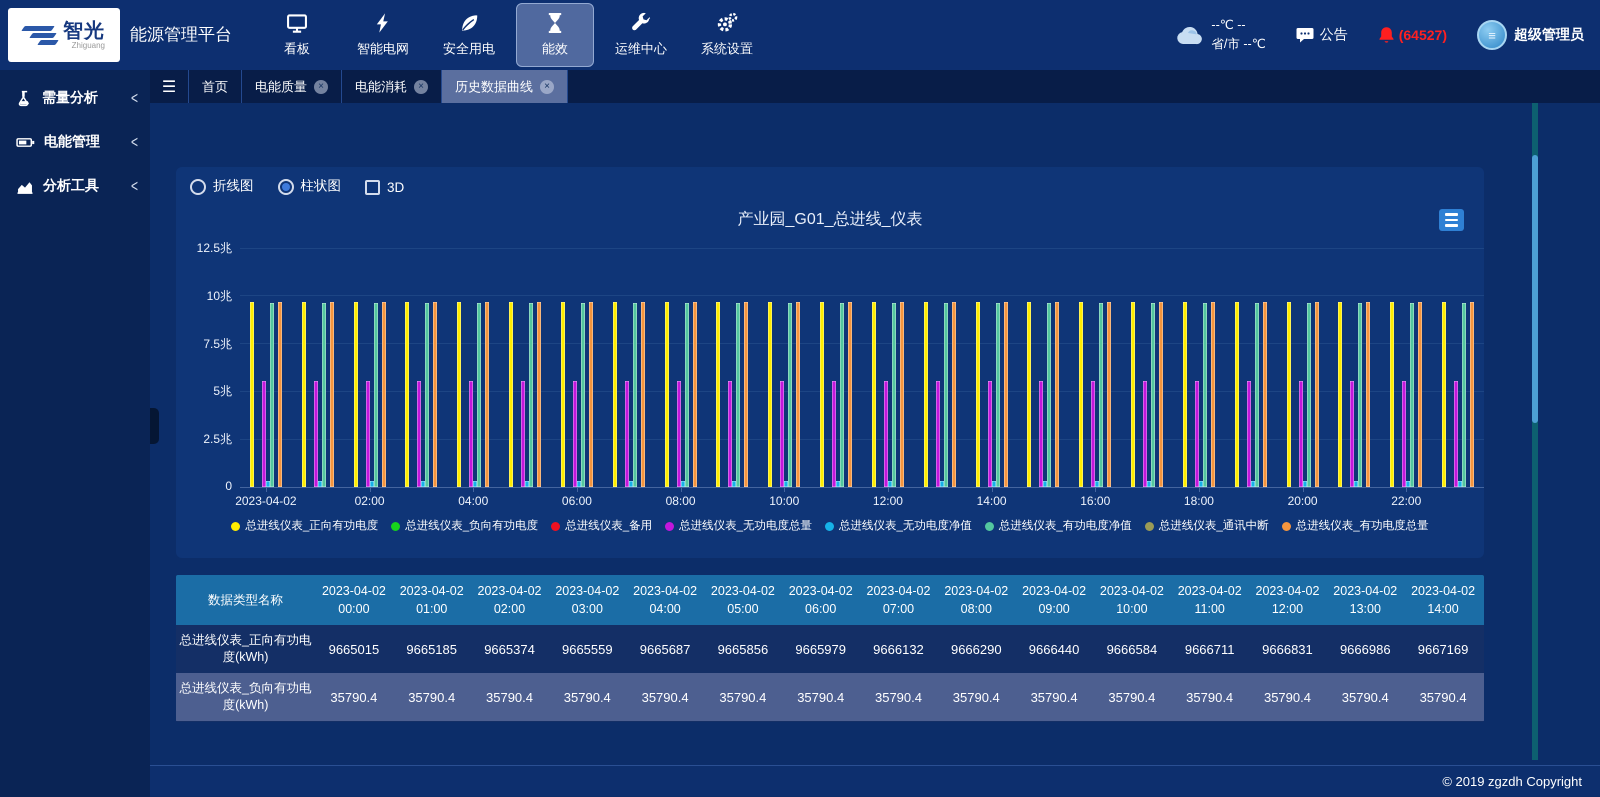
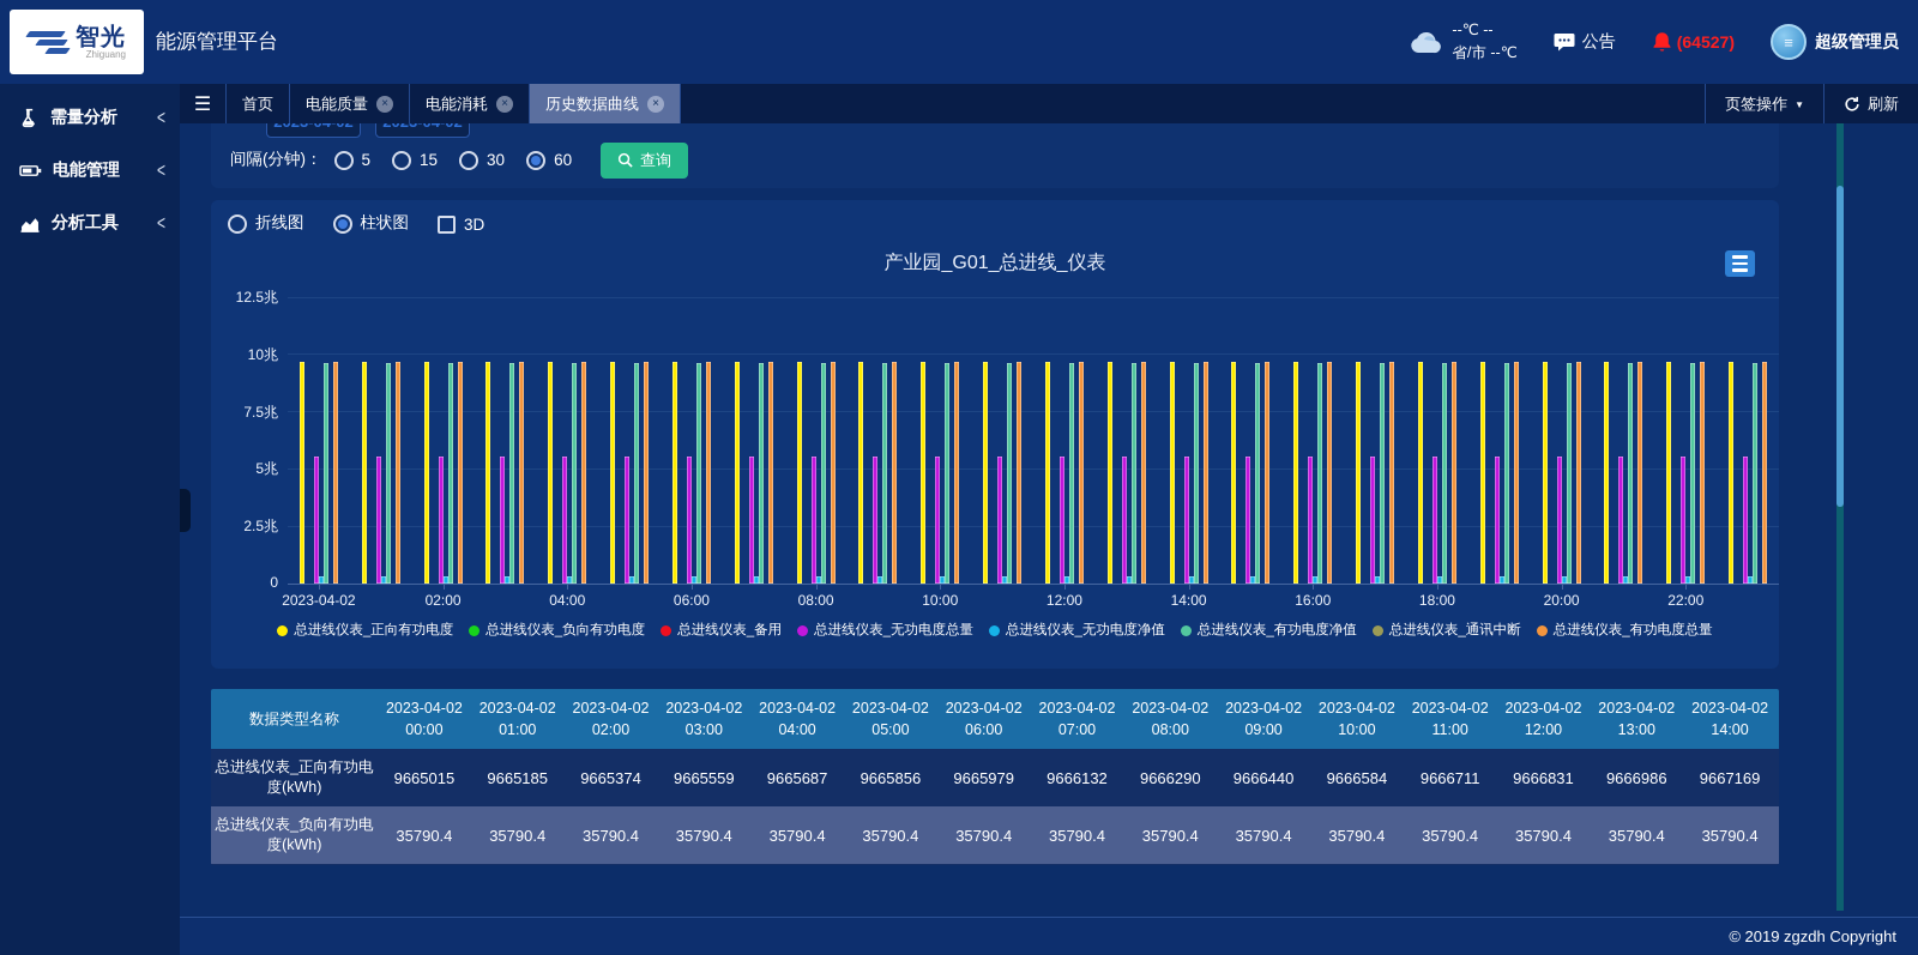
  智光
  Zhiguang
  能源管理平台
- 看板
- 智能电网
- 安全用电
- 能效
- 运维中心
- 系统设置
  --℃ --
  省/市 --℃
  公告
  (64527)
  ≡
  超级管理员
  需量分析
  <
  电能管理
  <
  分析工具
  <
  ☰
  首页
  电能质量
  ×
  电能消耗
  ×
  历史数据曲线
  ×
+ 页签操作
+ ▼
+ 刷新
+ 间隔(分钟)：
+ 5
+ 15
+ 30
+ 60
+ 查询
  折线图
  柱状图
  3D
  产业园_G01_总进线_仪表
  0
  2.5兆
  5兆
  7.5兆
  10兆
  12.5兆
  2023-04-02
  02:00
  04:00
  06:00
  08:00
  10:00
  12:00
  14:00
  16:00
  18:00
  20:00
  22:00
  总进线仪表_正向有功电度
  总进线仪表_负向有功电度
  总进线仪表_备用
  总进线仪表_无功电度总量
  总进线仪表_无功电度净值
  总进线仪表_有功电度净值
  总进线仪表_通讯中断
  总进线仪表_有功电度总量
  数据类型名称	2023-04-0200:00	2023-04-0201:00	2023-04-0202:00	2023-04-0203:00	2023-04-0204:00	2023-04-0205:00	2023-04-0206:00	2023-04-0207:00	2023-04-0208:00	2023-04-0209:00	2023-04-0210:00	2023-04-0211:00	2023-04-0212:00	2023-04-0213:00	2023-04-0214:00
  总进线仪表_正向有功电度(kWh)	9665015	9665185	9665374	9665559	9665687	9665856	9665979	9666132	9666290	9666440	9666584	9666711	9666831	9666986	9667169
  总进线仪表_负向有功电度(kWh)	35790.4	35790.4	35790.4	35790.4	35790.4	35790.4	35790.4	35790.4	35790.4	35790.4	35790.4	35790.4	35790.4	35790.4	35790.4
  © 2019 zgzdh Copyright
